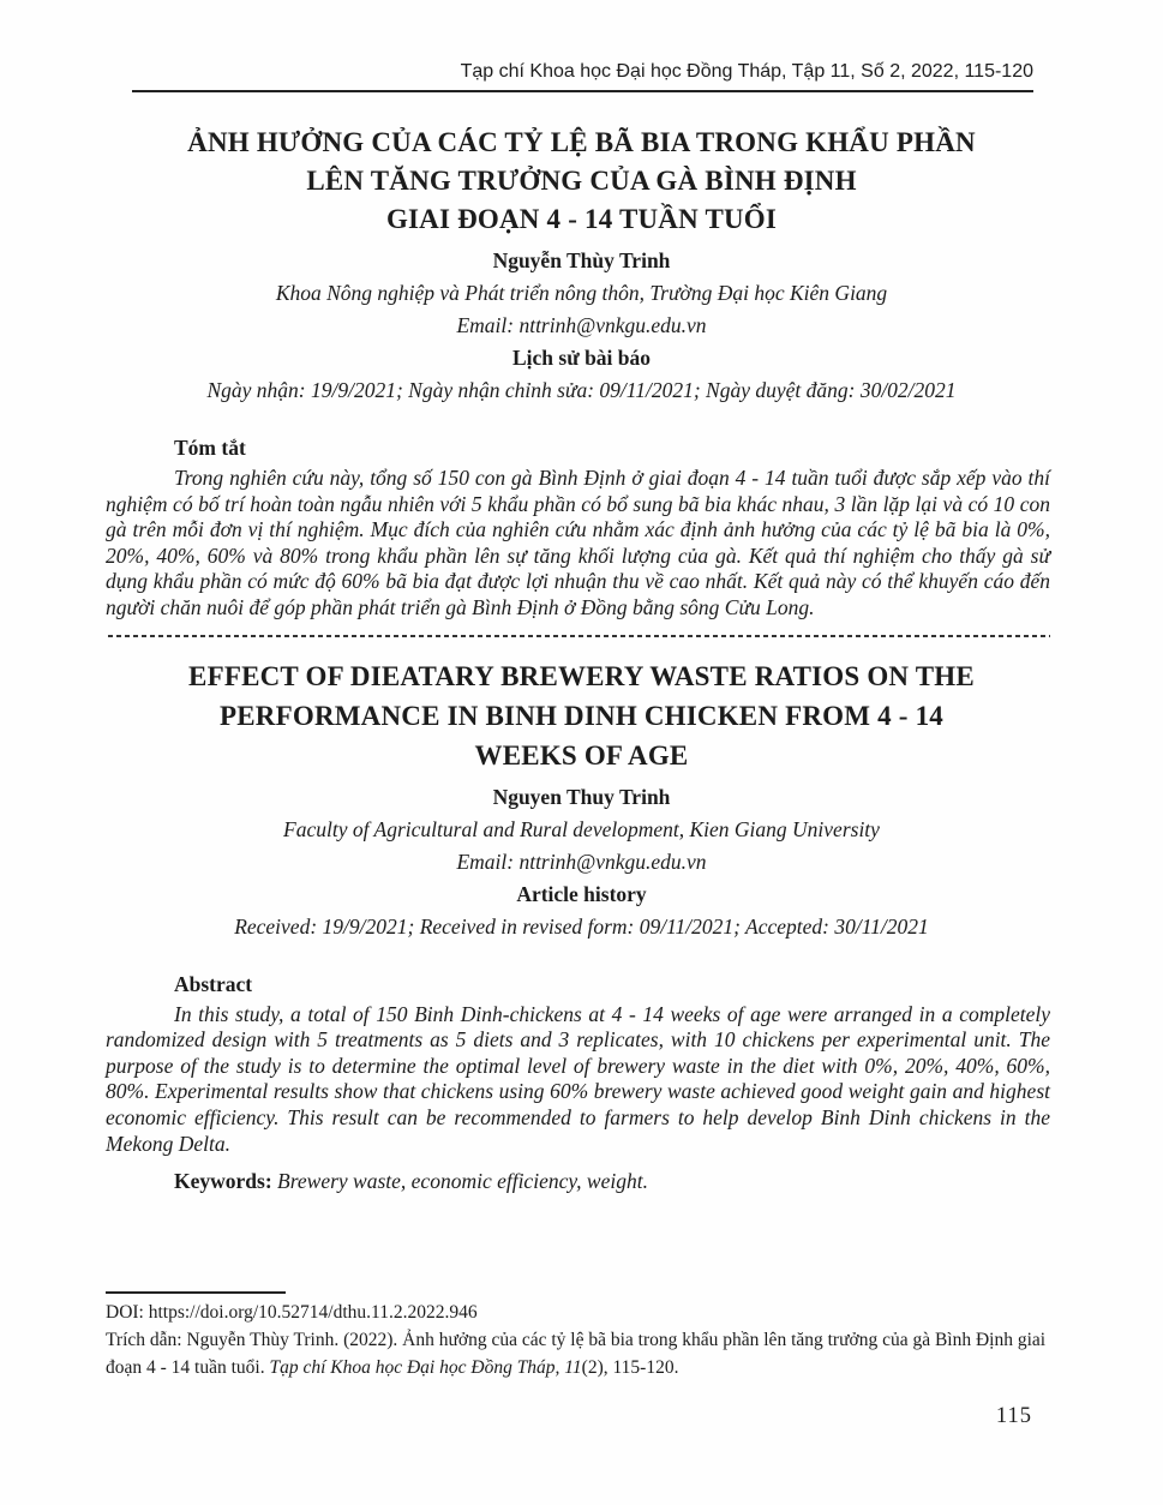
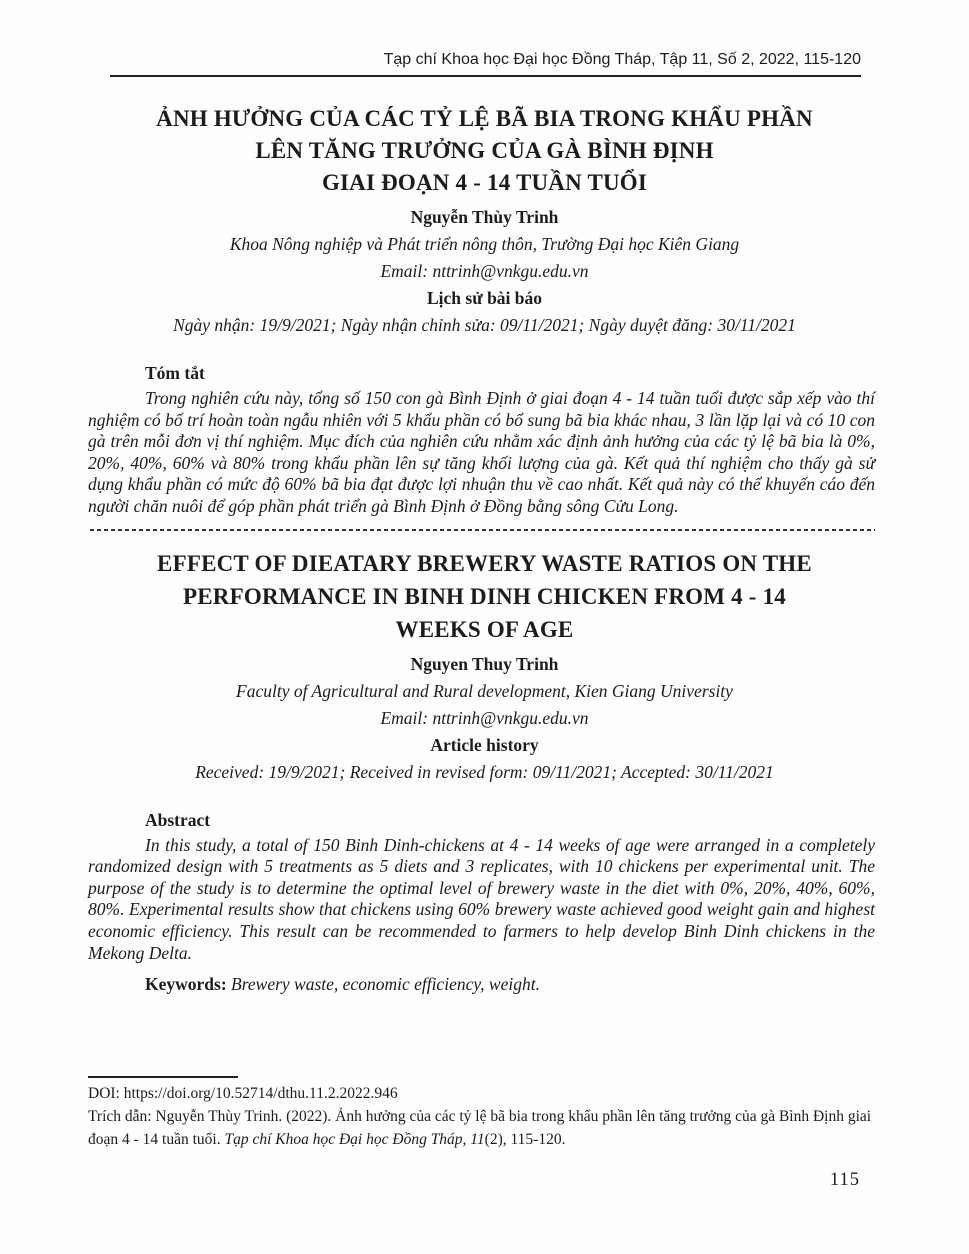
  Tạp chí Khoa học Đại học Đồng Tháp, Tập 11, Số 2, 2022, 115-120
  ẢNH HƯỞNG CỦA CÁC TỶ LỆ BÃ BIA TRONG KHẨU PHẦN
  LÊN TĂNG TRƯỞNG CỦA GÀ BÌNH ĐỊNH
  GIAI ĐOẠN 4 - 14 TUẦN TUỔI
  Nguyễn Thùy Trinh
  Khoa Nông nghiệp và Phát triển nông thôn, Trường Đại học Kiên Giang
  Email: nttrinh@vnkgu.edu.vn
  Lịch sử bài báo
- Ngày nhận: 19/9/2021; Ngày nhận chỉnh sửa: 09/11/2021; Ngày duyệt đăng: 30/02/2021
+ Ngày nhận: 19/9/2021; Ngày nhận chỉnh sửa: 09/11/2021; Ngày duyệt đăng: 30/11/2021
  Tóm tắt
  Trong nghiên cứu này, tổng số 150 con gà Bình Định ở giai đoạn 4 - 14 tuần tuổi được sắp xếp vào thí nghiệm có bố trí hoàn toàn ngẫu nhiên với 5 khẩu phần có bổ sung bã bia khác nhau, 3 lần lặp lại và có 10 con gà trên mỗi đơn vị thí nghiệm. Mục đích của nghiên cứu nhằm xác định ảnh hưởng của các tỷ lệ bã bia là 0%, 20%, 40%, 60% và 80% trong khẩu phần lên sự tăng khối lượng của gà. Kết quả thí nghiệm cho thấy gà sử dụng khẩu phần có mức độ 60% bã bia đạt được lợi nhuận thu về cao nhất. Kết quả này có thể khuyến cáo đến người chăn nuôi để góp phần phát triển gà Bình Định ở Đồng bằng sông Cửu Long.
  EFFECT OF DIEATARY BREWERY WASTE RATIOS ON THE
  PERFORMANCE IN BINH DINH CHICKEN FROM 4 - 14
  WEEKS OF AGE
  Nguyen Thuy Trinh
  Faculty of Agricultural and Rural development, Kien Giang University
  Email: nttrinh@vnkgu.edu.vn
  Article history
  Received: 19/9/2021; Received in revised form: 09/11/2021; Accepted: 30/11/2021
  Abstract
  In this study, a total of 150 Binh Dinh-chickens at 4 - 14 weeks of age were arranged in a completely randomized design with 5 treatments as 5 diets and 3 replicates, with 10 chickens per experimental unit. The purpose of the study is to determine the optimal level of brewery waste in the diet with 0%, 20%, 40%, 60%, 80%. Experimental results show that chickens using 60% brewery waste achieved good weight gain and highest economic efficiency. This result can be recommended to farmers to help develop Binh Dinh chickens in the Mekong Delta.
  Keywords: Brewery waste, economic efficiency, weight.
  DOI: https://doi.org/10.52714/dthu.11.2.2022.946
  Trích dẫn: Nguyễn Thùy Trinh. (2022). Ảnh hưởng của các tỷ lệ bã bia trong khẩu phần lên tăng trưởng của gà Bình Định giai đoạn 4 - 14 tuần tuổi. Tạp chí Khoa học Đại học Đồng Tháp, 11(2), 115-120.
  115
